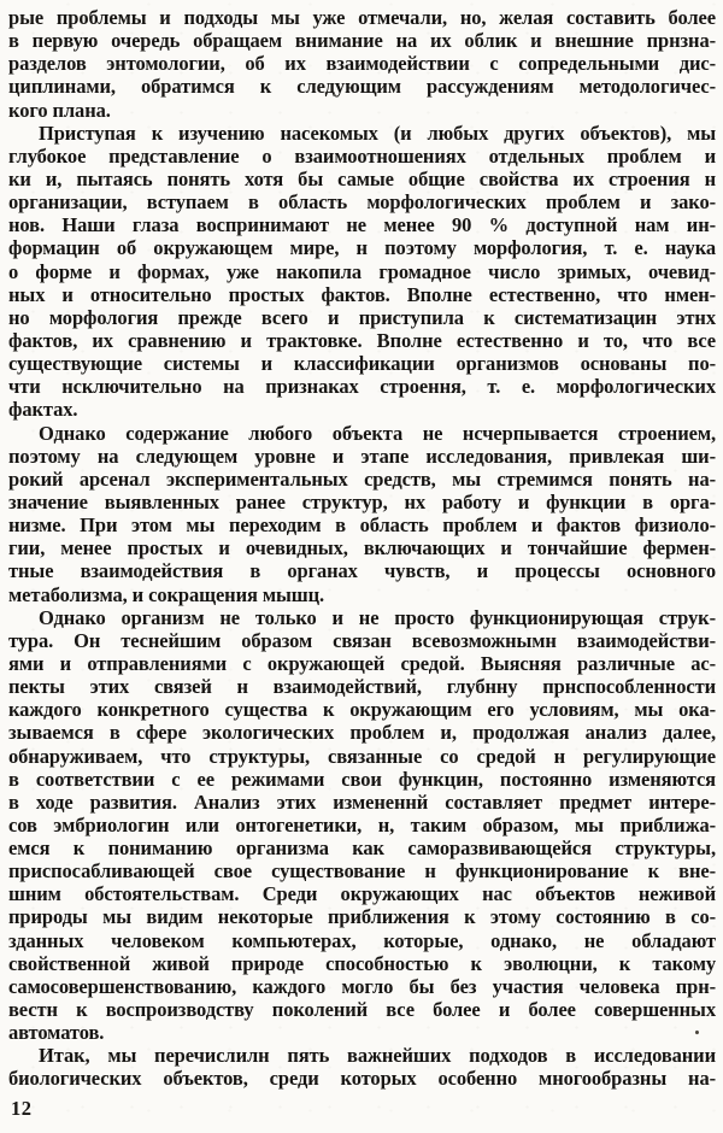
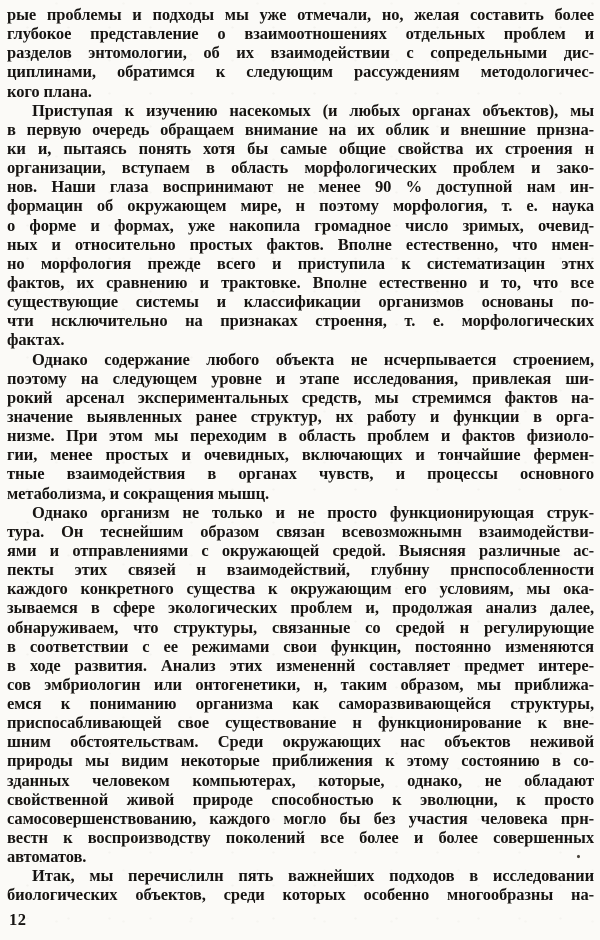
  рые проблемы и подходы мы уже отмечали, но, желая составить более
- в первую очередь обращаем внимание на их облик и внешние прнзна-
+ глубокое представление о взаимоотношениях отдельных проблем и
  разделов энтомологии, об их взаимодействии с сопредельными дис-
  циплинами, обратимся к следующим рассуждениям методологичес-
  кого плана.
- Приступая к изучению насекомых (и любых других объектов), мы
+ Приступая к изучению насекомых (и любых органах объектов), мы
- глубокое представление о взаимоотношениях отдельных проблем и
+ в первую очередь обращаем внимание на их облик и внешние прнзна-
  ки и, пытаясь понять хотя бы самые общие свойства их строения н
  организации, вступаем в область морфологических проблем и зако-
  нов. Наши глаза воспринимают не менее 90 % доступной нам ин-
  формацин об окружающем мире, н поэтому морфология, т. е. наука
  о форме и формах, уже накопила громадное число зримых, очевид-
  ных и относительно простых фактов. Вполне естественно, что нмен-
  но морфология прежде всего и приступила к систематизацин этнх
  фактов, их сравнению и трактовке. Вполне естественно и то, что все
  существующие системы и классификации организмов основаны по-
  чти нсключительно на признаках строення, т. е. морфологических
  фактах.
  Однако содержание любого объекта не нсчерпывается строением,
  поэтому на следующем уровне и этапе исследования, привлекая ши-
- рокий арсенал экспериментальных средств, мы стремимся понять на-
+ рокий арсенал экспериментальных средств, мы стремимся фактов на-
  значение выявленных ранее структур, нх работу и функции в орга-
  низме. При этом мы переходим в область проблем и фактов физиоло-
  гии, менее простых и очевидных, включающих и тончайшие фермен-
  тные взаимодействия в органах чувств, и процессы основного
  метаболизма, и сокращения мышц.
  Однако организм не только и не просто функционирующая струк-
  тура. Он теснейшим образом связан всевозможнымн взаимодействи-
  ями и отправлениями с окружающей средой. Выясняя различные ас-
  пекты этих связей н взаимодействий, глубнну прнспособленности
  каждого конкретного существа к окружающим его условиям, мы ока-
  зываемся в сфере экологических проблем и, продолжая анализ далее,
  обнаруживаем, что структуры, связанные со средой н регулирующие
  в соответствии с ее режимами свои функцин, постоянно изменяются
  в ходе развития. Анализ этих измененнй составляет предмет интере-
  сов эмбриологин или онтогенетики, н, таким образом, мы приближа-
  емся к пониманию организма как саморазвивающейся структуры,
  приспосабливающей свое существование н функционирование к вне-
  шним обстоятельствам. Среди окружающих нас объектов неживой
  природы мы видим некоторые приближения к этому состоянию в со-
  зданных человеком компьютерах, которые, однако, не обладают
- свойственной живой природе способностью к эволюцни, к такому
+ свойственной живой природе способностью к эволюцни, к просто
  самосовершенствованию, каждого могло бы без участия человека прн-
  вестн к воспроизводству поколений все более и более совершенных
  автоматов.
  Итак, мы перечислилн пять важнейших подходов в исследовании
  биологических объектов, среди которых особенно многообразны на-
  12
